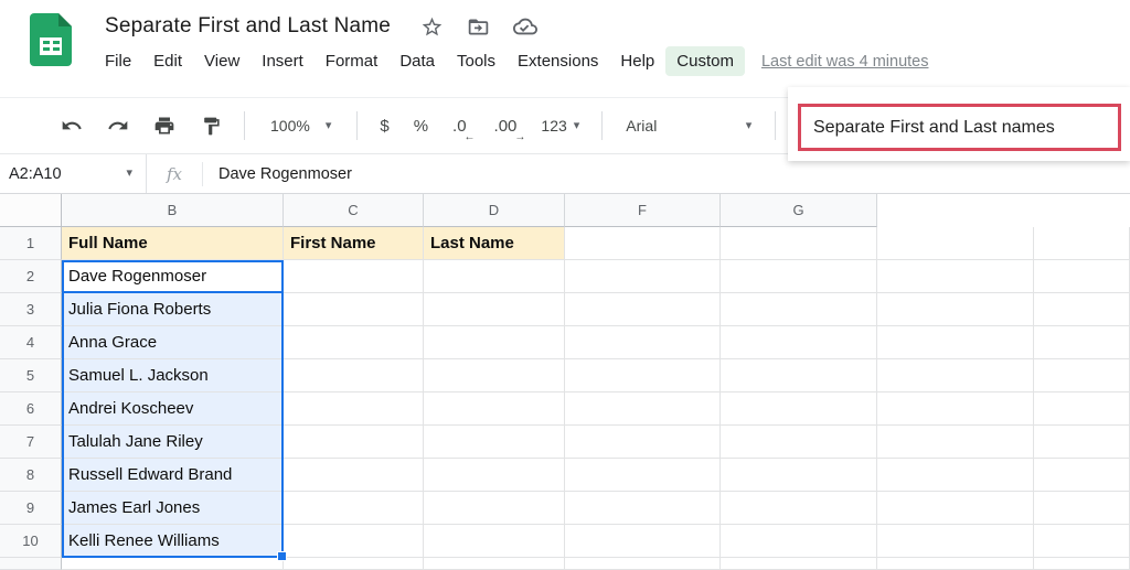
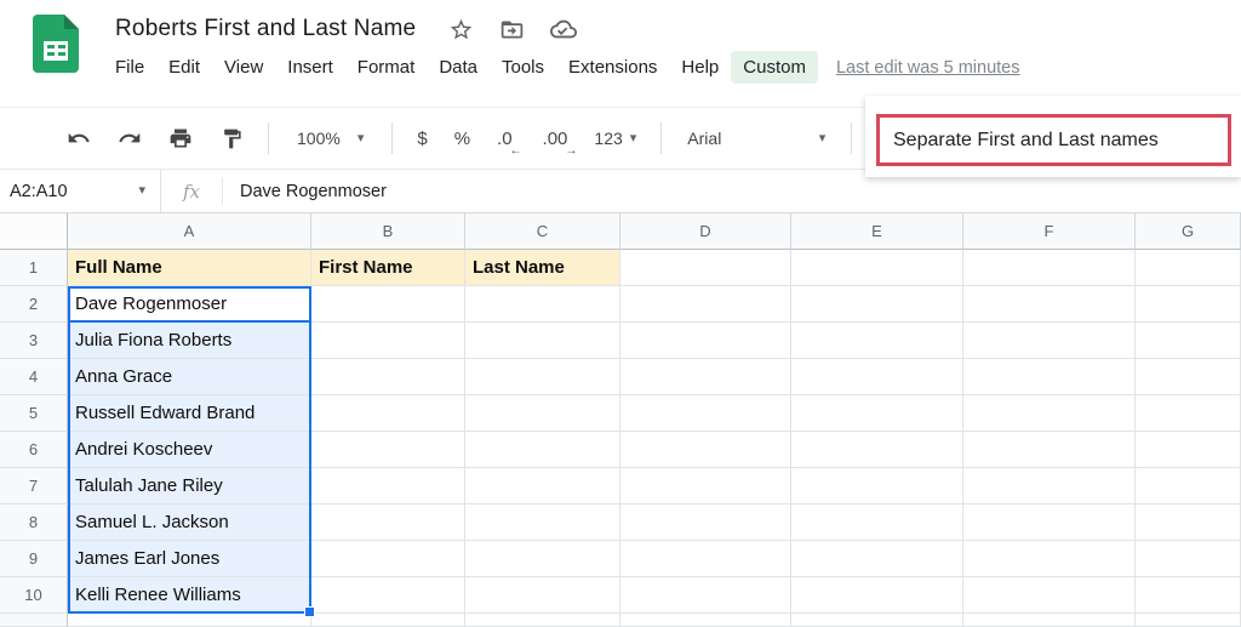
- Separate First and Last Name
+ Roberts First and Last Name
  File
  Edit
  View
  Insert
  Format
  Data
  Tools
  Extensions
  Help
  Custom
- Last edit was 4 minutes
+ Last edit was 5 minutes
  100%
  ▾
  $
  %
  .0
  ←
  .00
  →
  123
  ▾
  Arial
  ▾
  A2:A10
  ▾
  fx
  Dave Rogenmoser
+ A
  B
  C
  D
+ E
  F
  G
  1
  Full Name
  First Name
  Last Name
  2
  Dave Rogenmoser
  3
  Julia Fiona Roberts
  4
  Anna Grace
  5
- Samuel L. Jackson
+ Russell Edward Brand
  6
  Andrei Koscheev
  7
  Talulah Jane Riley
  8
- Russell Edward Brand
+ Samuel L. Jackson
  9
  James Earl Jones
  10
  Kelli Renee Williams
  Separate First and Last names
